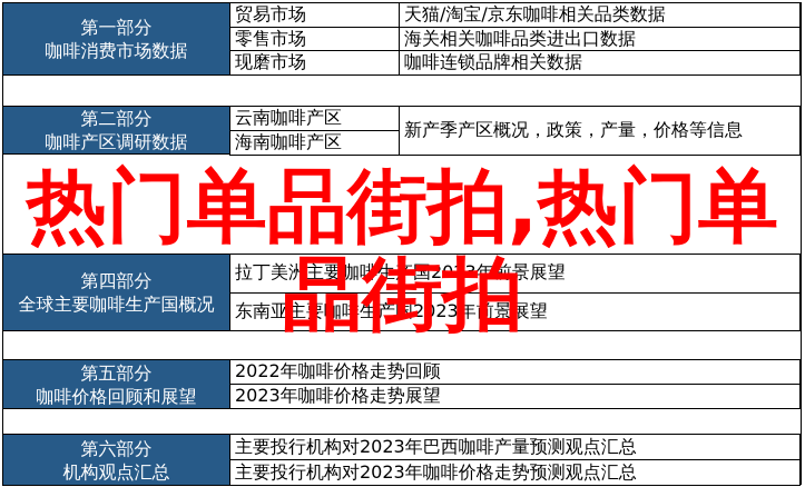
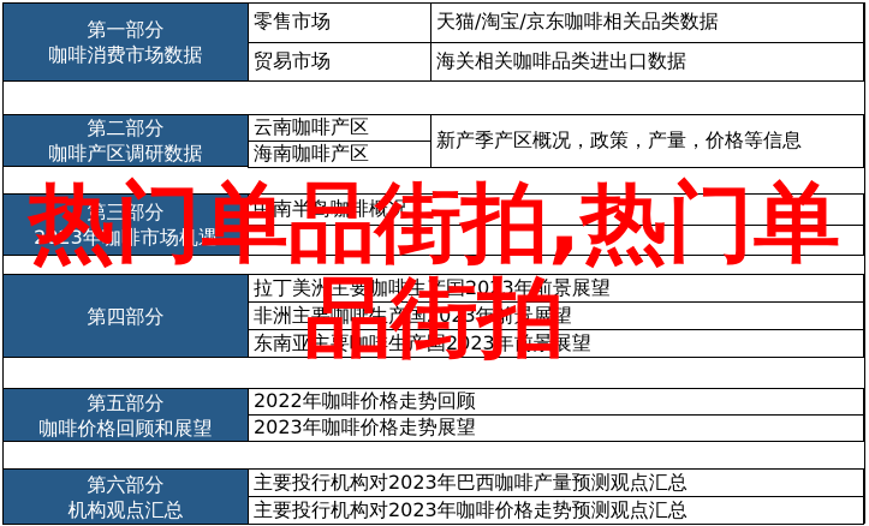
  第一部分
  咖啡消费市场数据
- 贸易市场
+ 零售市场
  天猫/淘宝/京东咖啡相关品类数据
- 零售市场
+ 贸易市场
  海关相关咖啡品类进出口数据
- 现磨市场
- 咖啡连锁品牌相关数据
  第二部分
  咖啡产区调研数据
  云南咖啡产区
  海南咖啡产区
  新产季产区概况，政策，产量，价格等信息
+ 第三部分
+ 2023年咖啡市场机遇
+ 中南半岛咖啡概况
  第四部分
- 全球主要咖啡生产国概况
  拉丁美洲主要咖啡生产国2023年前景展望
+ 非洲主要咖啡生产国2023年前景展望
  东南亚主要咖啡生产国2023年前景展望
  第五部分
  咖啡价格回顾和展望
  2022年咖啡价格走势回顾
  2023年咖啡价格走势展望
  第六部分
  机构观点汇总
  主要投行机构对2023年巴西咖啡产量预测观点汇总
  主要投行机构对2023年咖啡价格走势预测观点汇总
  热门单品街拍,热门单
  品街拍
